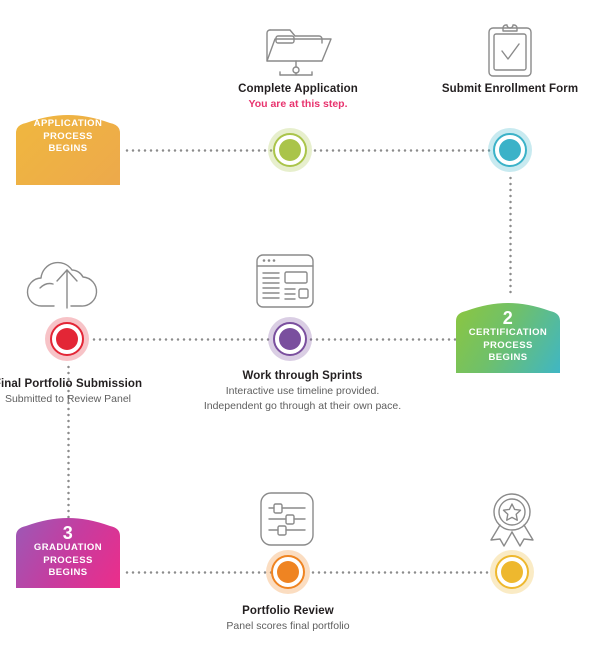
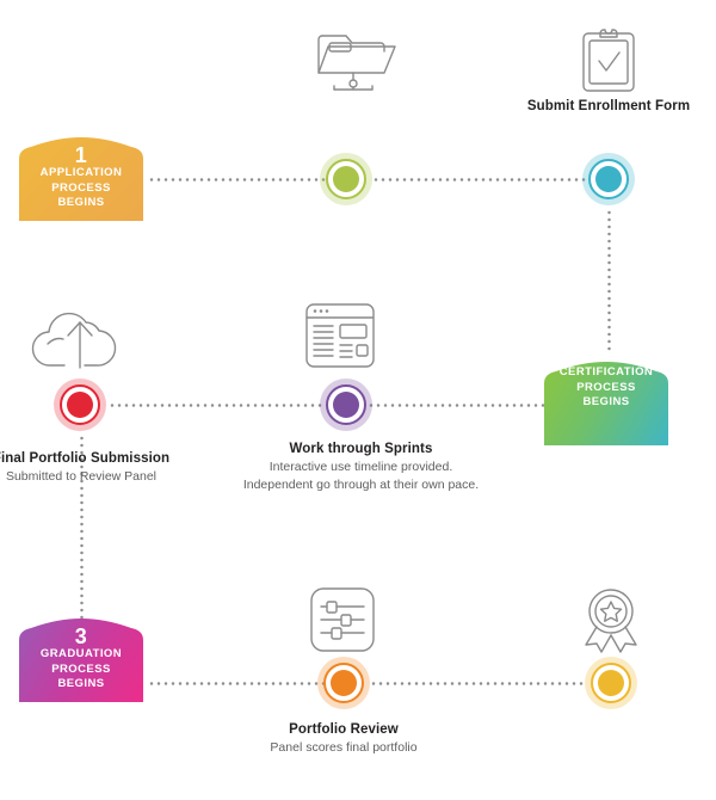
+ 1
  APPLICATION
  PROCESS
  BEGINS
- 2
  CERTIFICATION
  PROCESS
  BEGINS
  3
  GRADUATION
  PROCESS
  BEGINS
- Complete Application
- You are at this step.
  Submit Enrollment Form
  Work through Sprints
  Interactive use timeline provided.
  Independent go through at their own pace.
  inal Portfolio Submission
  Submitted to Review Panel
  Portfolio Review
  Panel scores final portfolio
